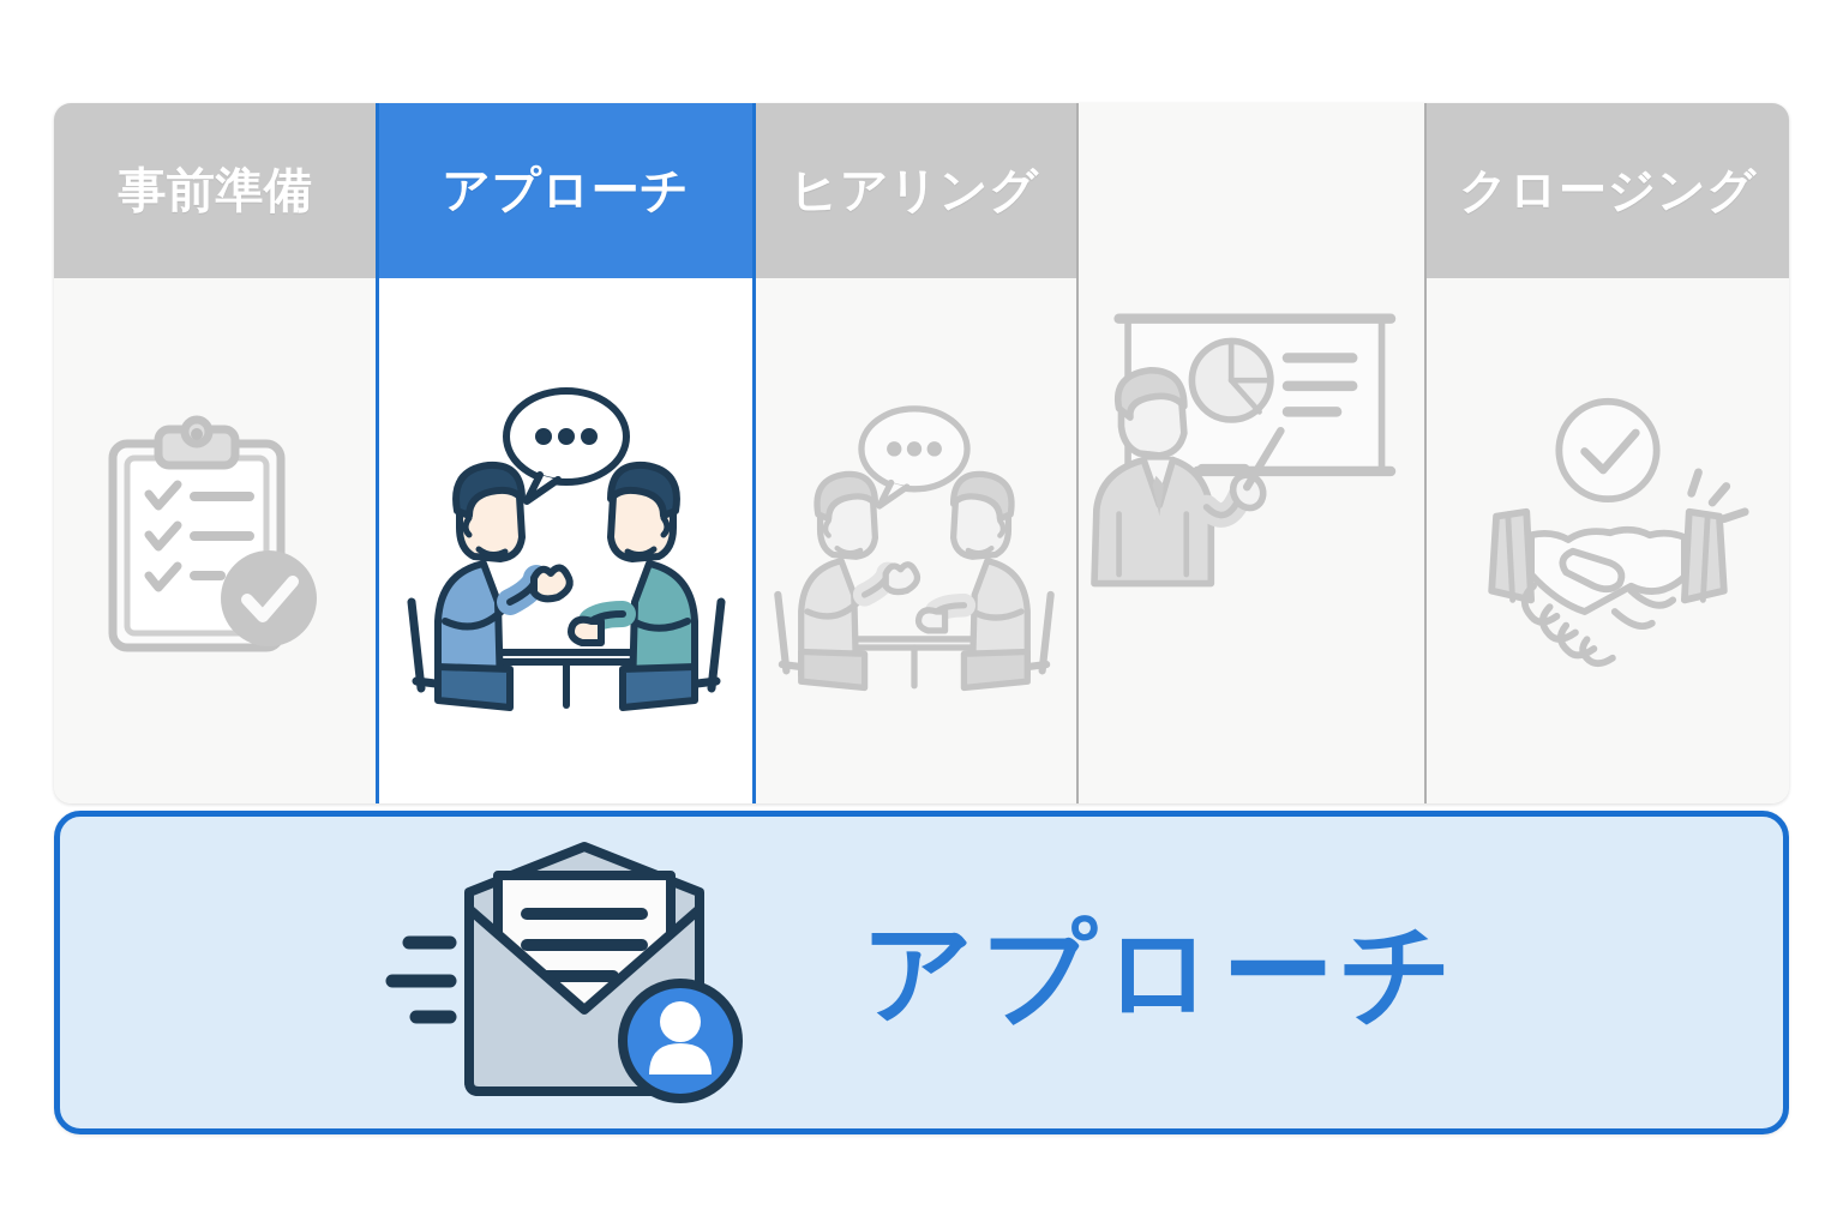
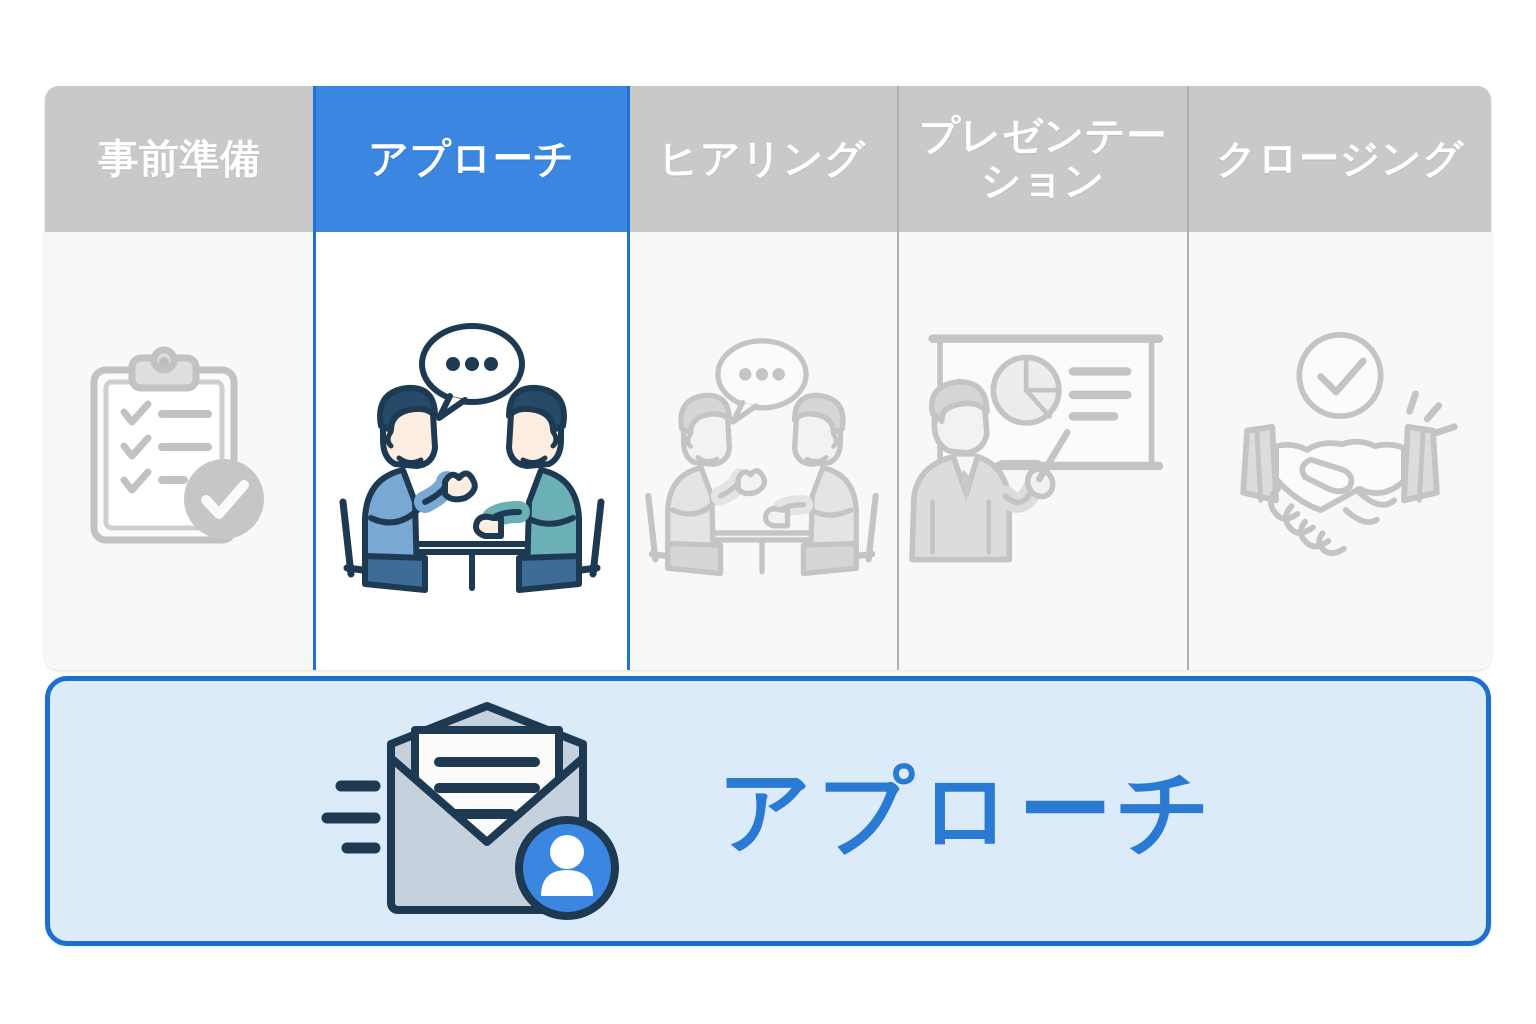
  事前準備
  アプローチ
  ヒアリング
+ プレゼンテーション
  クロージング
  アプローチ
